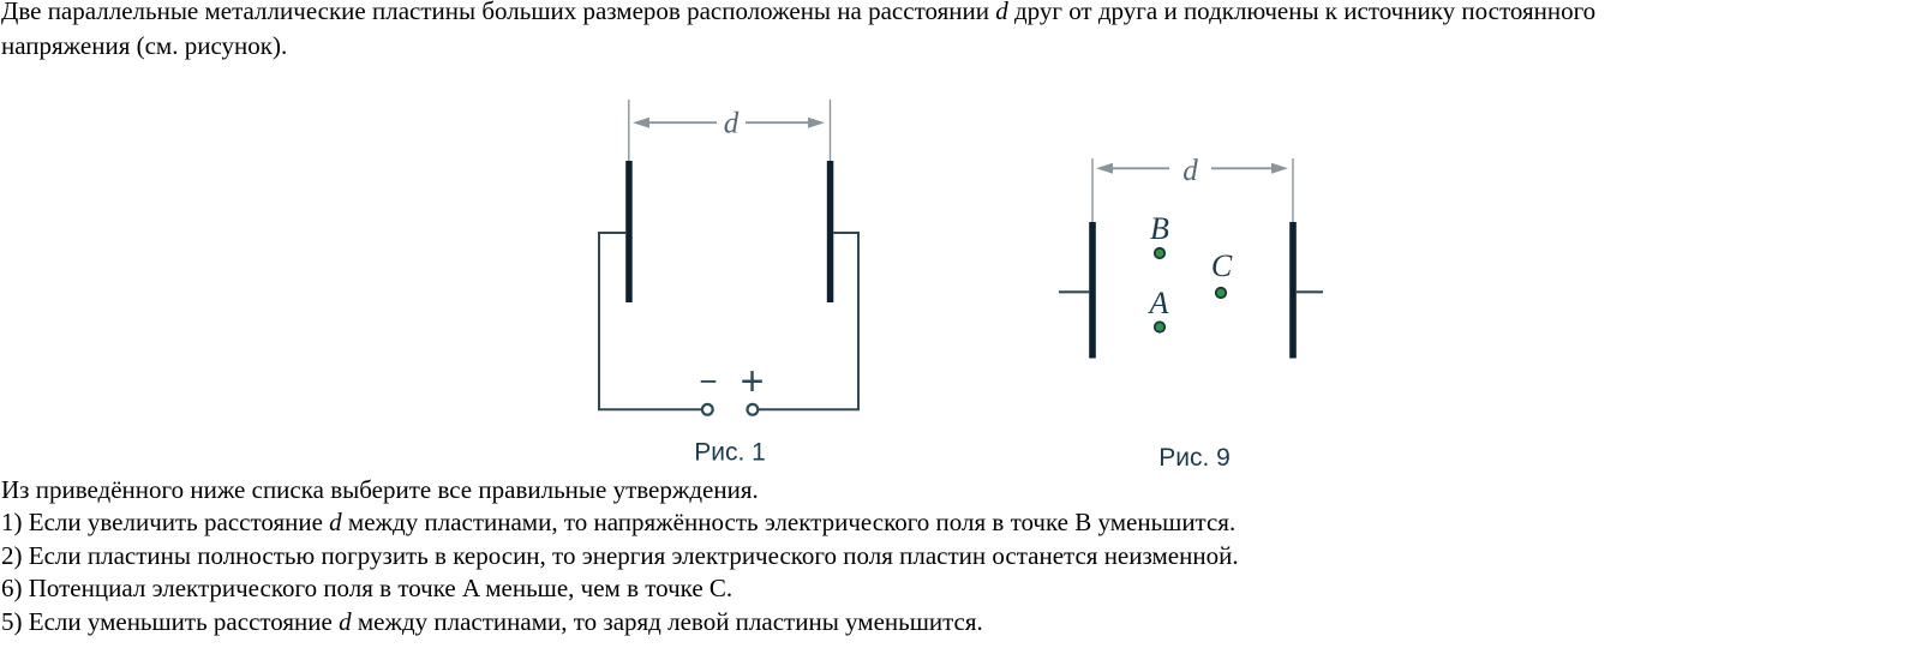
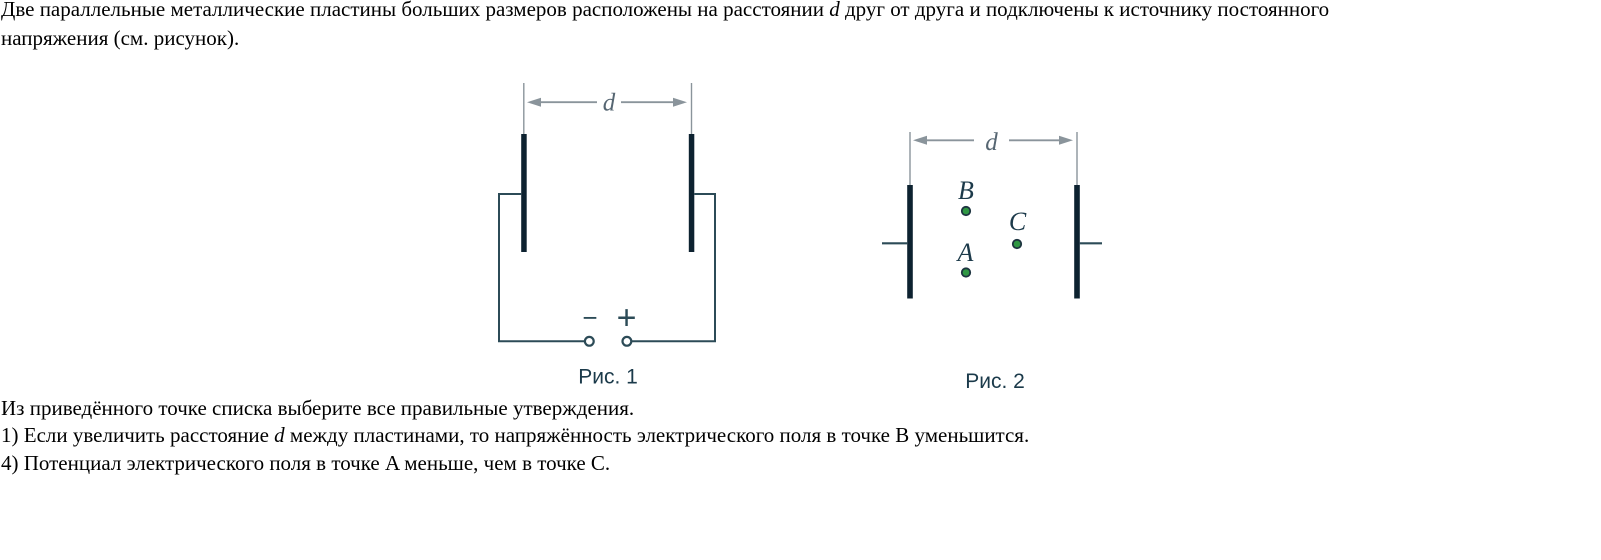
  Две параллельные металлические пластины больших размеров расположены на расстоянии d друг от друга и подключены к источнику постоянного
  напряжения (см. рисунок).
  d
  −
  +
  Рис. 1
  d
  B
  C
  A
- Рис. 9
+ Рис. 2
- Из приведённого ниже списка выберите все правильные утверждения.
+ Из приведённого точке списка выберите все правильные утверждения.
  1) Если увеличить расстояние d между пластинами, то напряжённость электрического поля в точке B уменьшится.
- 2) Если пластины полностью погрузить в керосин, то энергия электрического поля пластин останется неизменной.
- 6) Потенциал электрического поля в точке A меньше, чем в точке C.
+ 4) Потенциал электрического поля в точке A меньше, чем в точке C.
- 5) Если уменьшить расстояние d между пластинами, то заряд левой пластины уменьшится.
